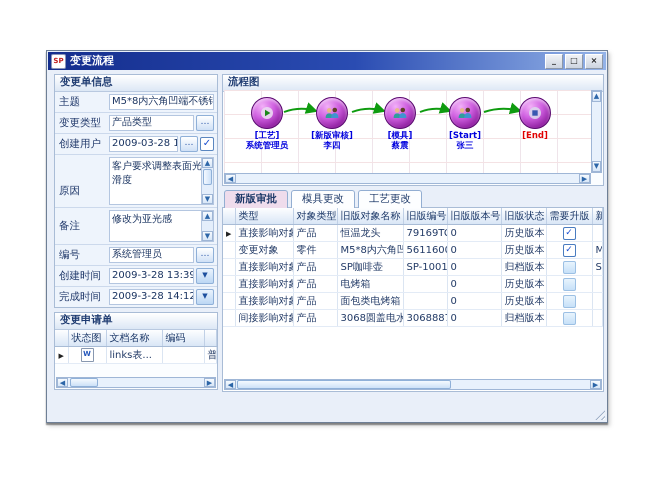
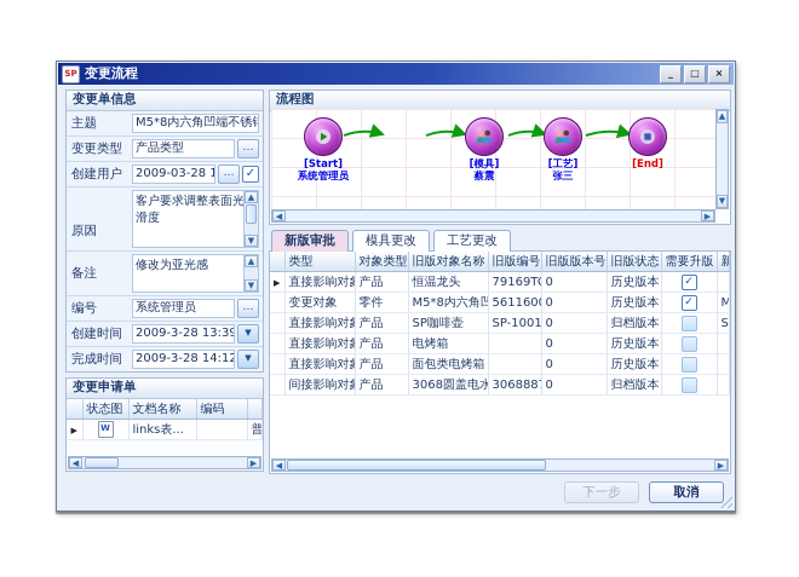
  SP
  变更流程
  _
  □
  ×
  变更单信息
  主题
  M5*8内六角凹端不锈钢
  变更类型
  产品类型
  …
  创建用户
  …
  ✓
  原因
  客户要求调整表面光滑度
  ▲
  ▼
  备注
  修改为亚光感
  ▲
  ▼
  编号
  系统管理员
  …
  创建时间
  2009-3-28 13:39
  ▼
  完成时间
  2009-3-28 14:12
  ▼
  变更申请单
  	状态图	文档名称	编码
  ▶		links表...		普
  ◀
  ▶
  流程图
- [工艺]
+ [Start]
  系统管理员
- [新版审核]
- 李四
  [模具]
  蔡震
- [Start]
+ [工艺]
  张三
  [End]
  ▲
  ▼
  ◀
  ▶
  新版审批
  模具更改
  工艺更改
  	类型	对象类型	旧版对象名称	旧版编号	旧版版本号	旧版状态	需要升版	新
  ▶	直接影响对	产品	恒温龙头	79169T	0	历史版本	✓
  	变更对象	零件	M5*8内六角凹	561160	0	历史版本	✓	M
  	直接影响对	产品	SP咖啡壶	SP-1001	0	归档版本	✓	S
  	直接影响对	产品	电烤箱		0	历史版本	✓
  	直接影响对	产品	面包类电烤箱		0	历史版本	✓
  	间接影响对	产品	3068圆盖电水	306888	0	归档版本	✓
  ◀
  ▶
+ 下一步
+ 取消
